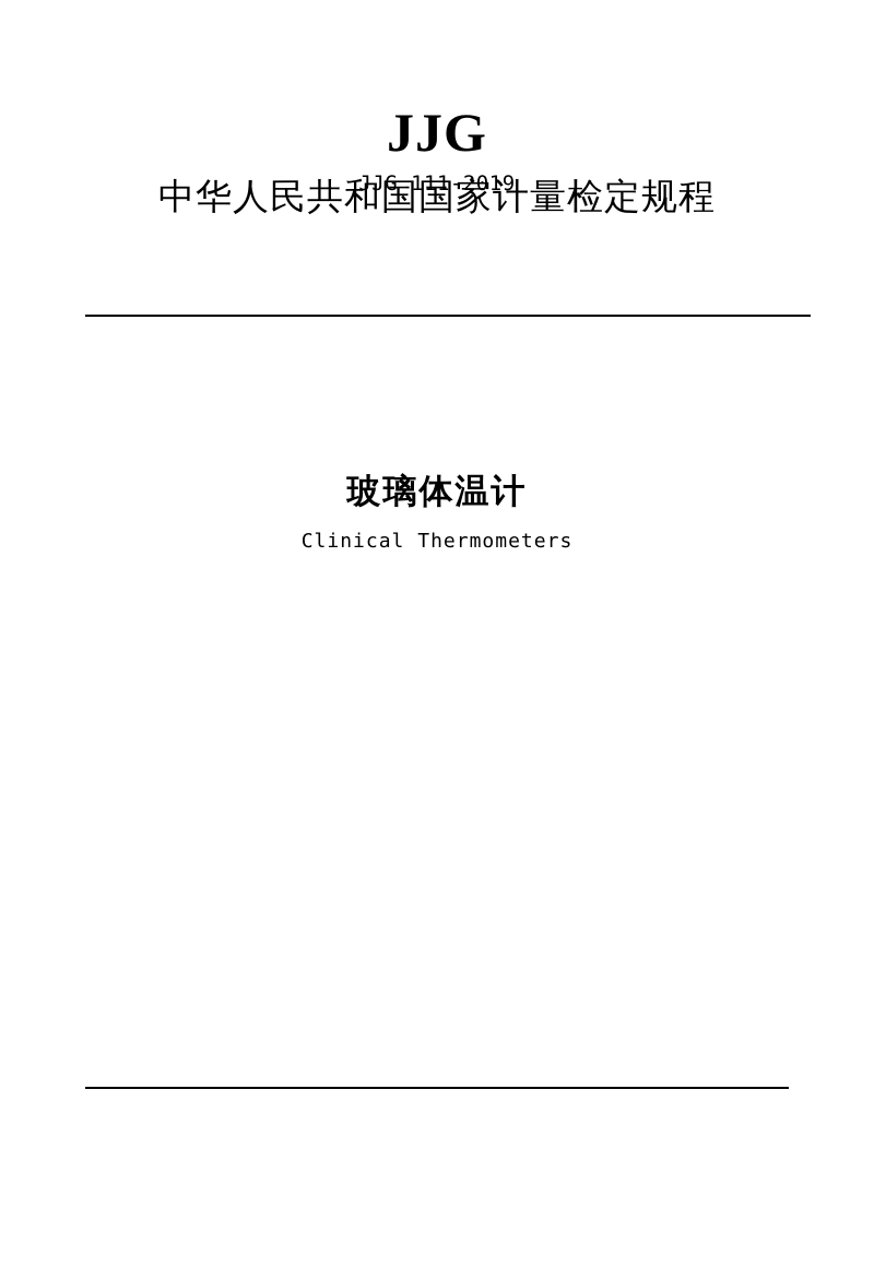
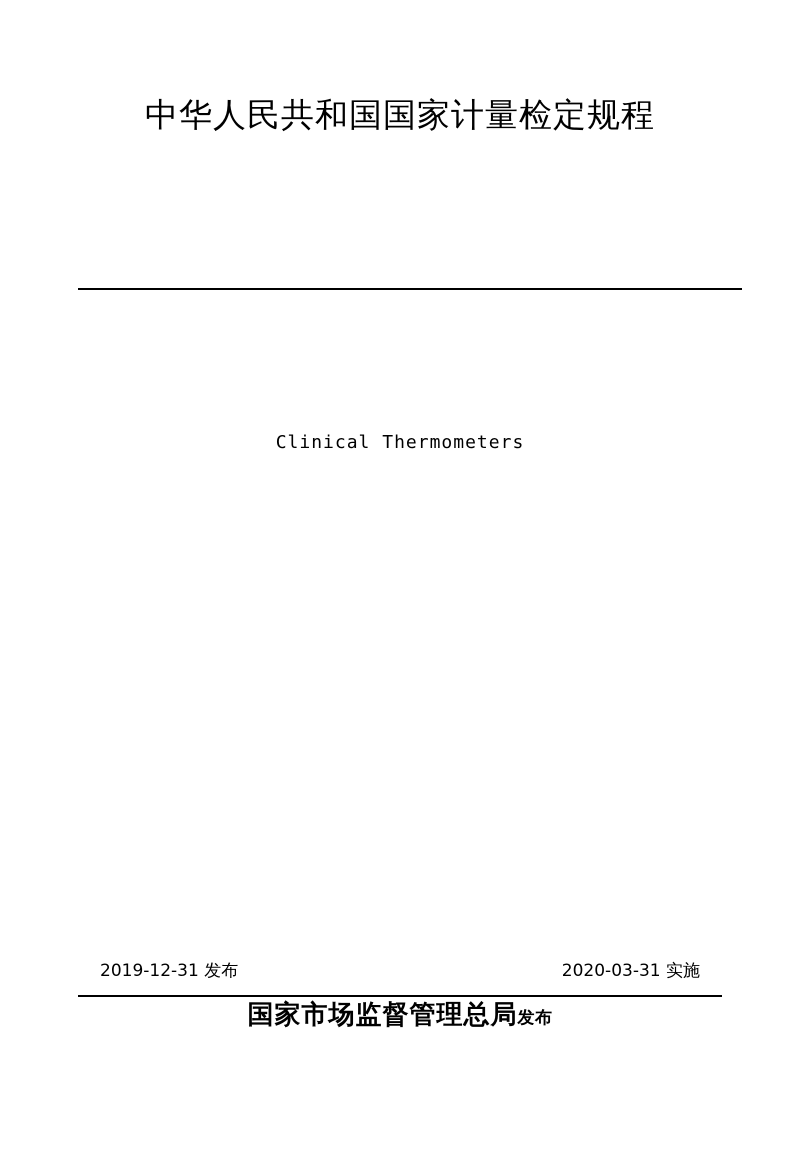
- JJG
  中华人民共和国国家计量检定规程
- JJG 111-2019
- 玻璃体温计
  Clinical Thermometers
+ 2019-12-31 发布
+ 2020-03-31 实施
+ 国家市场监督管理总局发布
